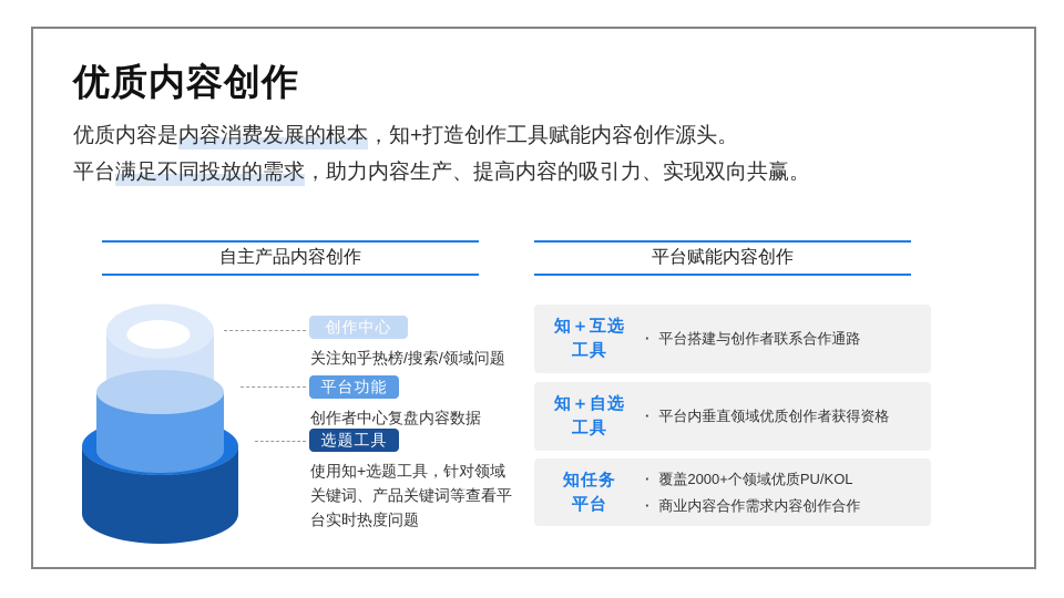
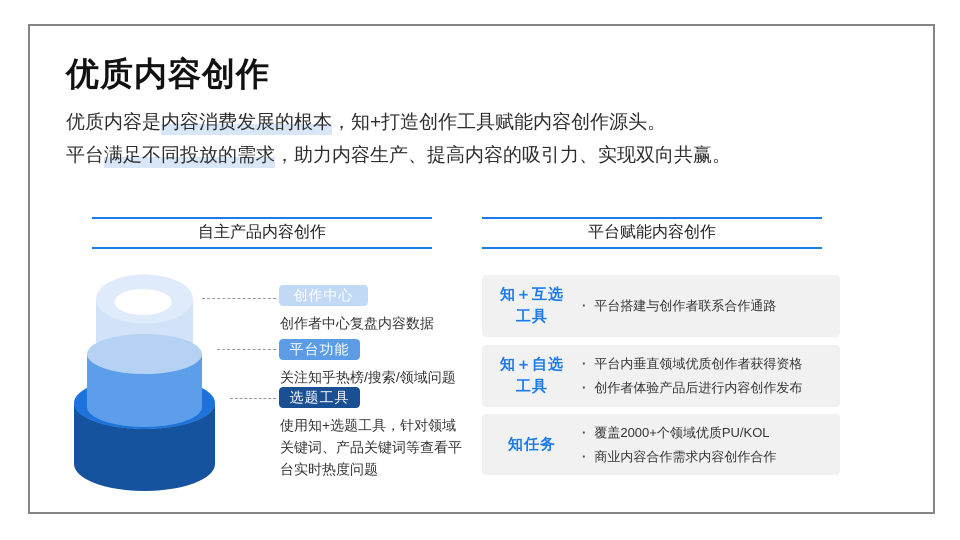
  优质内容创作
  优质内容是内容消费发展的根本，知+打造创作工具赋能内容创作源头。
  平台满足不同投放的需求，助力内容生产、提高内容的吸引力、实现双向共赢。
  自主产品内容创作
  平台赋能内容创作
  创作中心
- 关注知乎热榜/搜索/领域问题
+ 创作者中心复盘内容数据
  平台功能
- 创作者中心复盘内容数据
+ 关注知乎热榜/搜索/领域问题
  选题工具
  使用知+选题工具，针对领域关键词、产品关键词等查看平台实时热度问题
  知＋互选
  工具
  平台搭建与创作者联系合作通路
  知＋自选
  工具
  平台内垂直领域优质创作者获得资格
+ 创作者体验产品后进行内容创作发布
  知任务
- 平台
  覆盖2000+个领域优质PU/KOL
  商业内容合作需求内容创作合作
